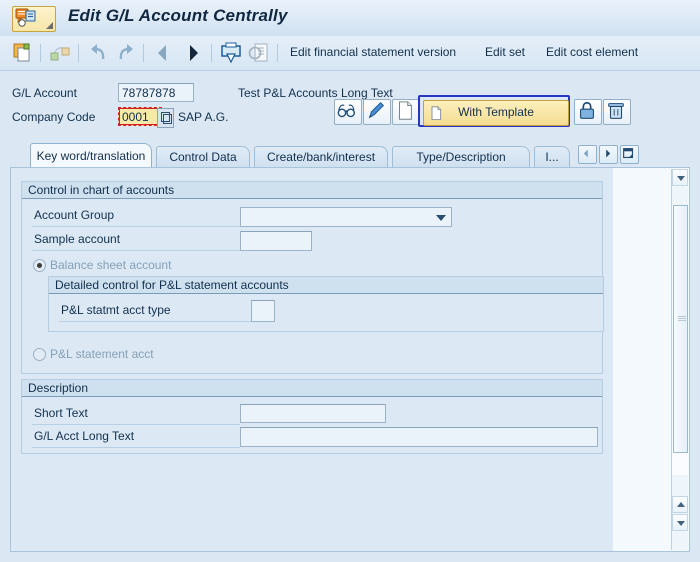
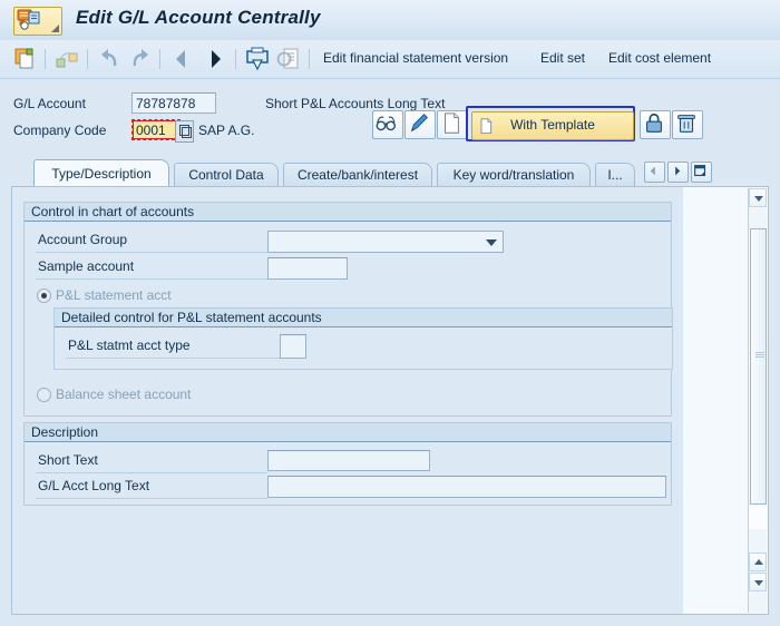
  Edit G/L Account Centrally
  Edit financial statement version
  Edit set
  Edit cost element
  G/L Account
  78787878
- Test P&L Accounts Long Text
+ Short P&L Accounts Long Text
  Company Code
  0001
  SAP A.G.
  With Template
- Key word/translation
+ Type/Description
  Control Data
  Create/bank/interest
- Type/Description
+ Key word/translation
  I...
  Control in chart of accounts
  Account Group
  Sample account
- Balance sheet account
+ P&L statement acct
  Detailed control for P&L statement accounts
  P&L statmt acct type
- P&L statement acct
+ Balance sheet account
  Description
  Short Text
  G/L Acct Long Text
